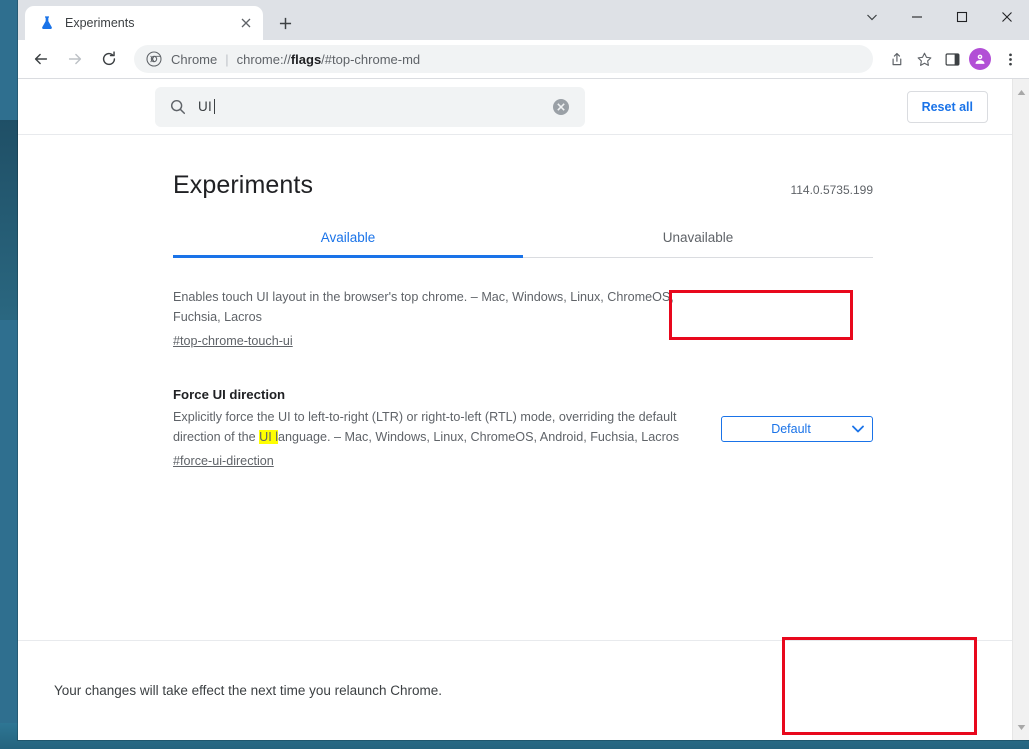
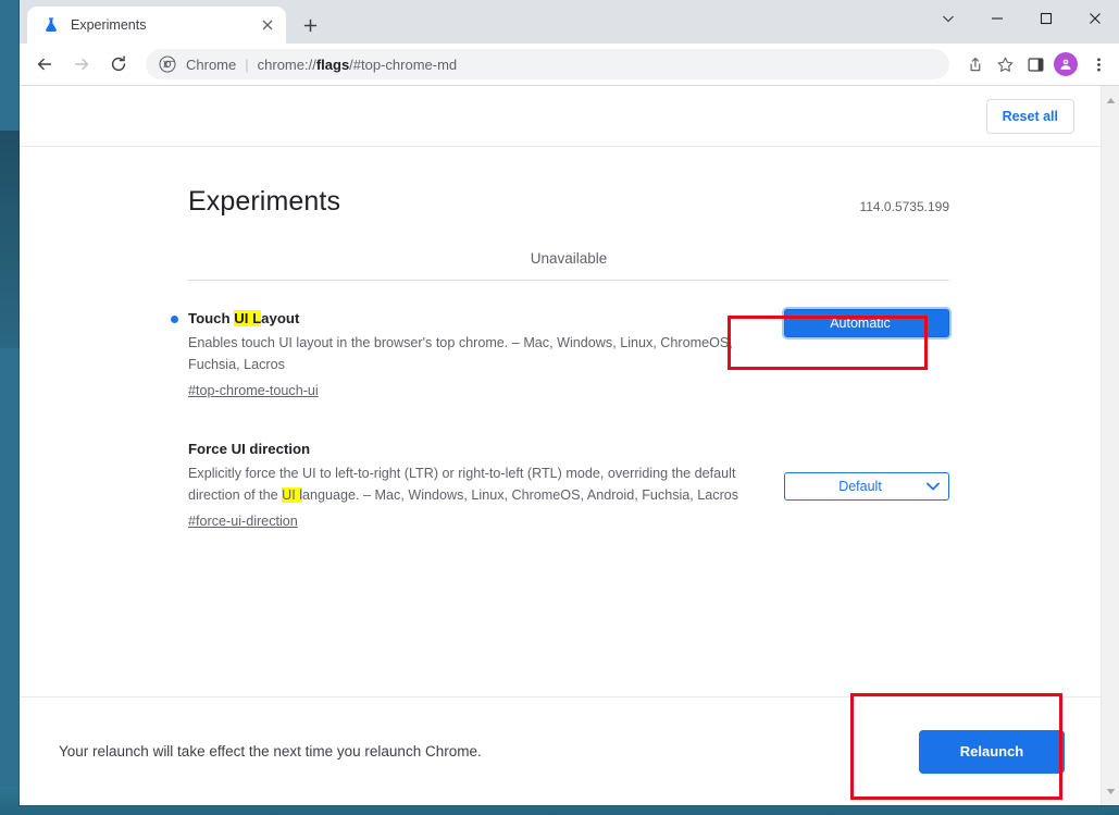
  Experiments
  Chrome
  |
  chrome://flags/#top-chrome-md
- UI
  Reset all
  Experiments
  114.0.5735.199
- Available
  Unavailable
+ Touch UI Layout
  Enables touch UI layout in the browser's top chrome. – Mac, Windows, Linux, ChromeOS, Fuchsia, Lacros
  #top-chrome-touch-ui
+ Automatic
  Force UI direction
  Explicitly force the UI to left-to-right (LTR) or right-to-left (RTL) mode, overriding the default direction of the UI language. – Mac, Windows, Linux, ChromeOS, Android, Fuchsia, Lacros
  #force-ui-direction
  Default
- Your changes will take effect the next time you relaunch Chrome.
+ Your relaunch will take effect the next time you relaunch Chrome.
+ Relaunch
